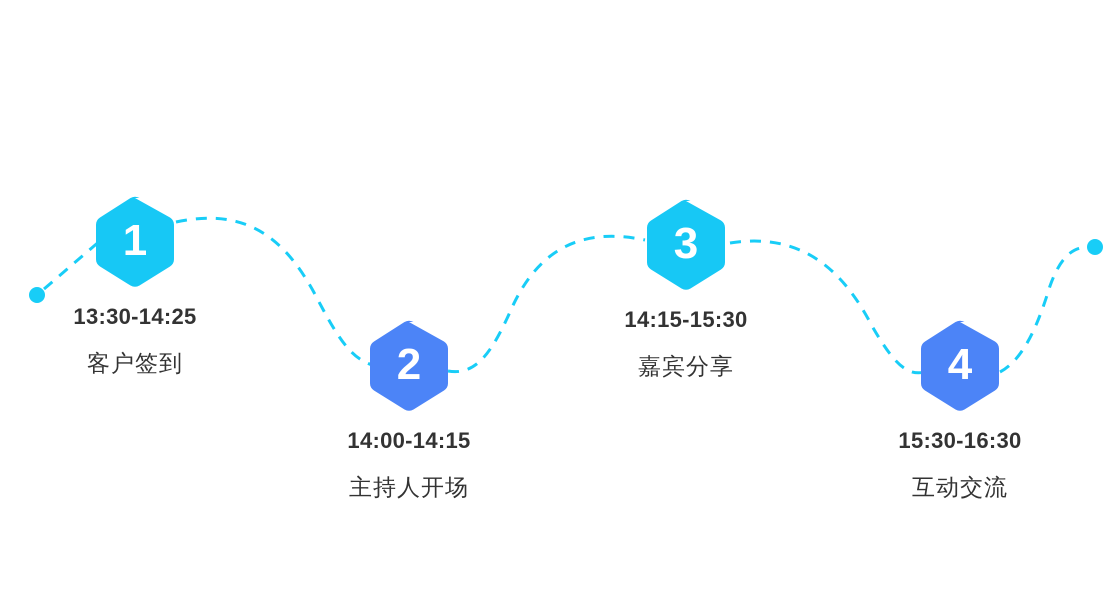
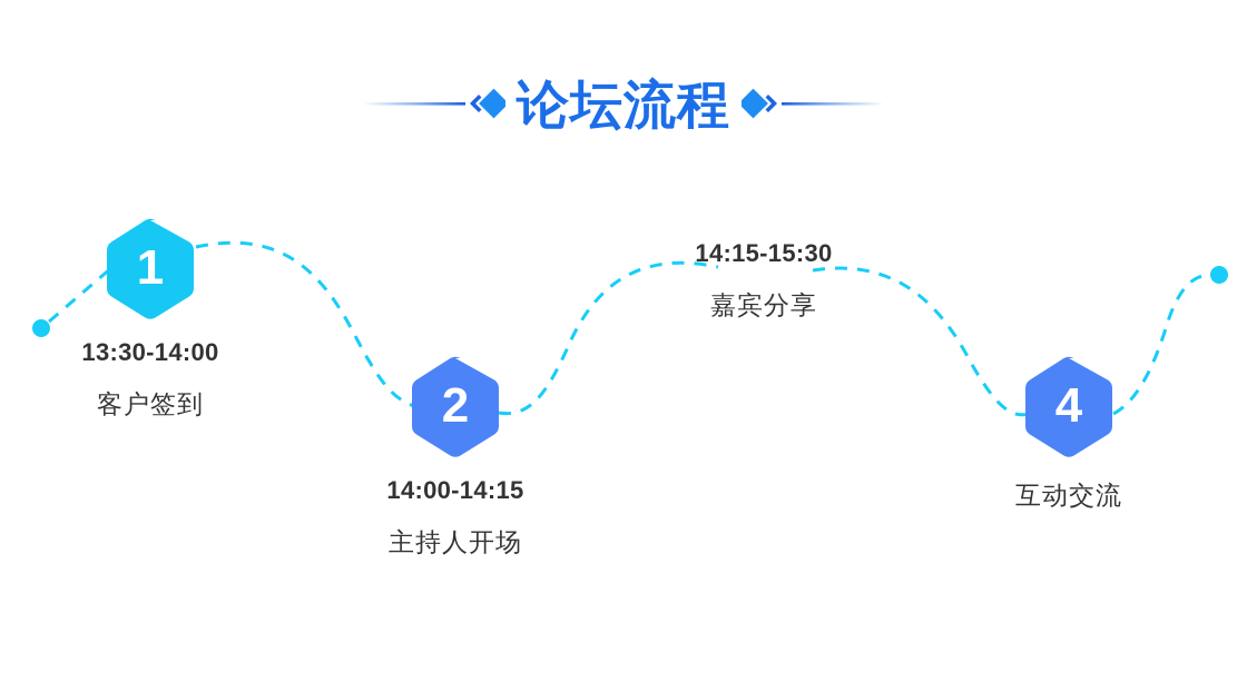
+ 论坛流程
  1
- 13:30-14:25
+ 13:30-14:00
  客户签到
  2
  14:00-14:15
  主持人开场
- 3
  14:15-15:30
  嘉宾分享
  4
- 15:30-16:30
  互动交流
